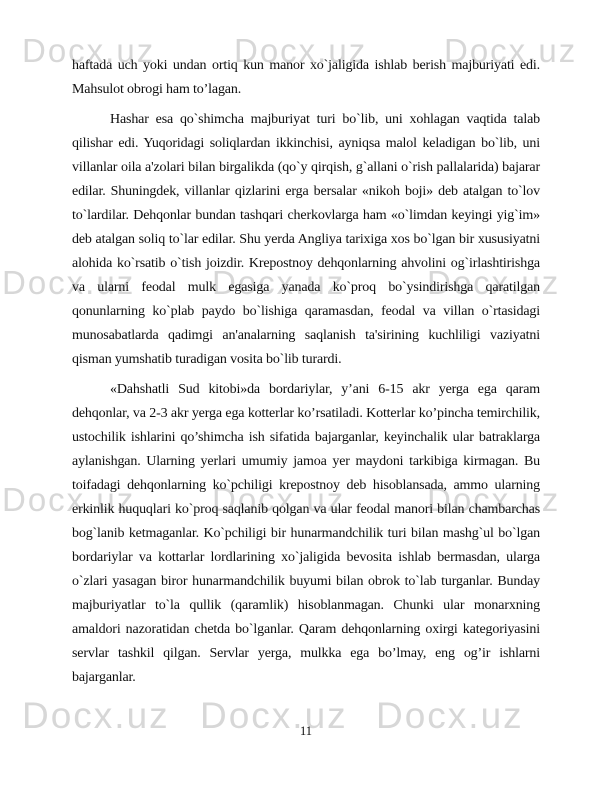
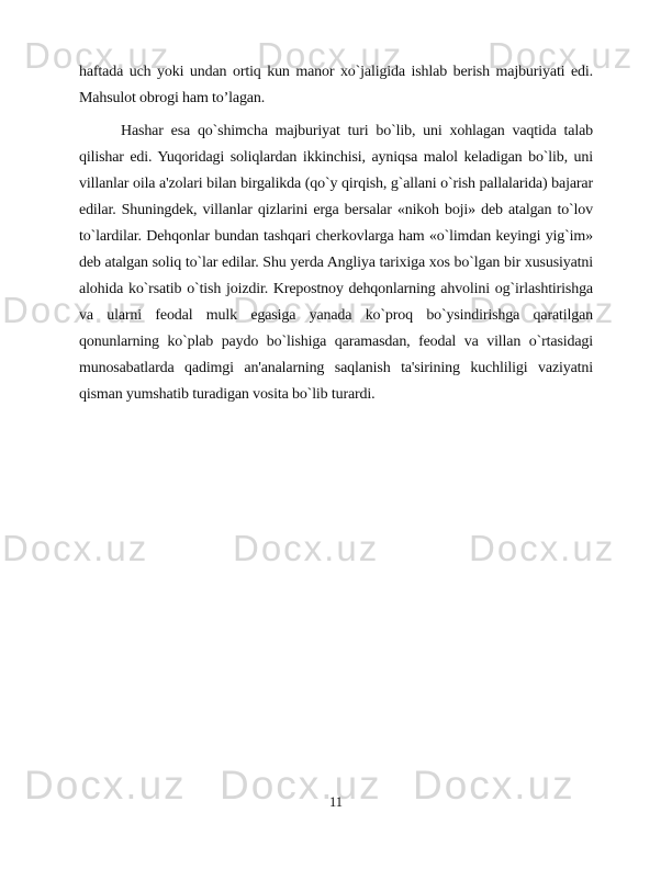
  Docx.uz
  Docx.uz
  Docx.uz
  Docx.uz
  Docx.uz
  Docx.uz
  Docx.uz
  Docx.uz
  Docx.uz
  Docx.uz
  Docx.uz
  Docx.uz
  haftada uch yoki undan ortiq kun manor xo`jaligida ishlab berish majburiyati edi. Mahsulot obrogi ham to’lagan.
  Hashar esa qo`shimcha majburiyat turi bo`lib, uni xohlagan vaqtida talab qilishar edi. Yuqoridagi soliqlardan ikkinchisi, ayniqsa malol keladigan bo`lib, uni villanlar oila a'zolari bilan birgalikda (qo`y qirqish, g`allani o`rish pallalarida) bajarar edilar. Shuningdek, villanlar qizlarini erga bersalar «nikoh boji» deb atalgan to`lov to`lardilar. Dehqonlar bundan tashqari cherkovlarga ham «o`limdan keyingi yig`im» deb atalgan soliq to`lar edilar. Shu yerda Angliya tarixiga xos bo`lgan bir xususiyatni alohida ko`rsatib o`tish joizdir. Krepostnoy dehqonlarning ahvolini og`irlashtirishga va ularni feodal mulk egasiga yanada ko`proq bo`ysindirishga qaratilgan qonunlarning ko`plab paydo bo`lishiga qaramasdan, feodal va villan o`rtasidagi munosabatlarda qadimgi an'analarning saqlanish ta'sirining kuchliligi vaziyatni qisman yumshatib turadigan vosita bo`lib turardi.
- «Dahshatli Sud kitobi»da bordariylar, y’ani 6-15 akr yerga ega qaram dehqonlar, va 2-3 akr yerga ega kotterlar ko’rsatiladi. Kotterlar ko’pincha temirchilik, ustochilik ishlarini qo’shimcha ish sifatida bajarganlar, keyinchalik ular batraklarga aylanishgan. Ularning yerlari umumiy jamoa yer maydoni tarkibiga kirmagan. Bu toifadagi dehqonlarning ko`pchiligi krepostnoy deb hisoblansada, ammo ularning erkinlik huquqlari ko`proq saqlanib qolgan va ular feodal manori bilan chambarchas bog`lanib ketmaganlar. Ko`pchiligi bir hunarmandchilik turi bilan mashg`ul bo`lgan bordariylar va kottarlar lordlarining xo`jaligida bevosita ishlab bermasdan, ularga o`zlari yasagan biror hunarmandchilik buyumi bilan obrok to`lab turganlar. Bunday majburiyatlar to`la qullik (qaramlik) hisoblanmagan. Chunki ular monarxning amaldori nazoratidan chetda bo`lganlar. Qaram dehqonlarning oxirgi kategoriyasini servlar tashkil qilgan. Servlar yerga, mulkka ega bo’lmay, eng og’ir ishlarni bajarganlar.
  11
